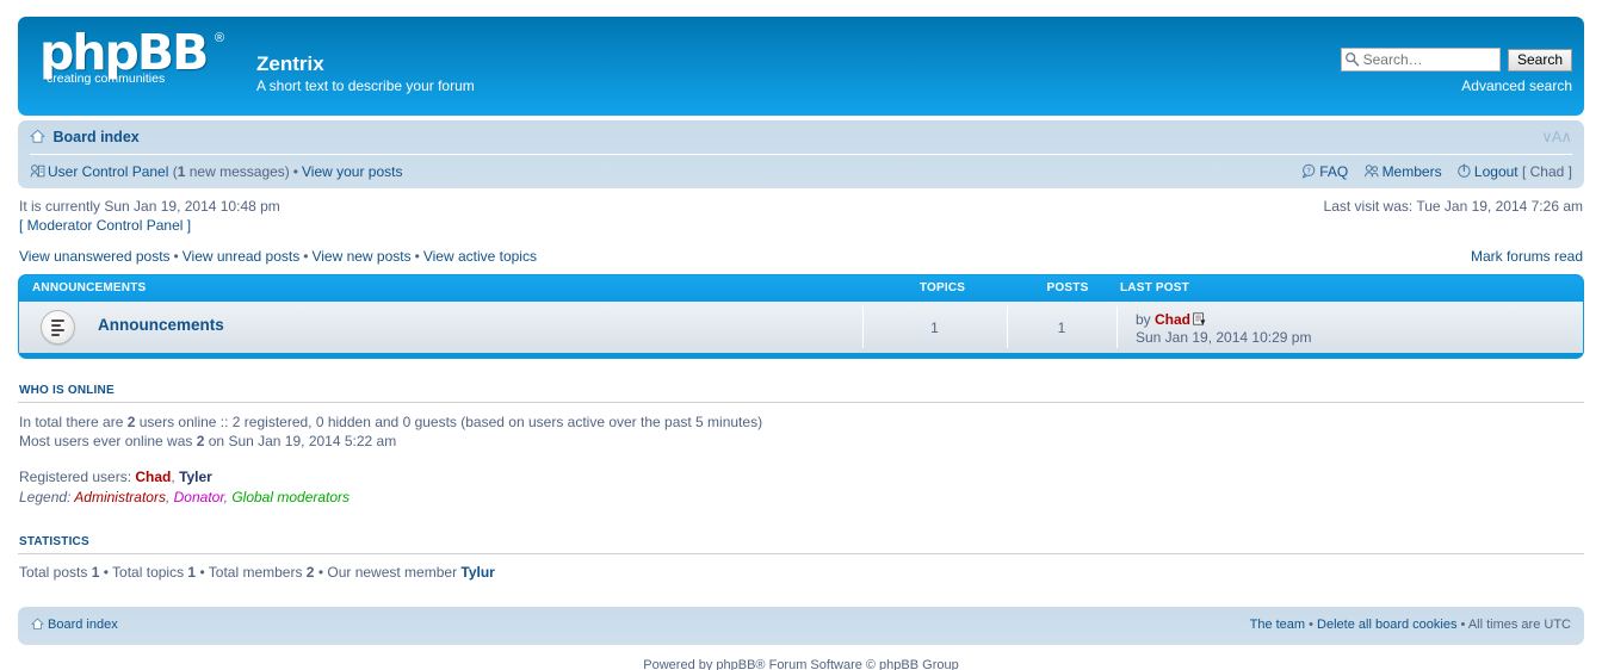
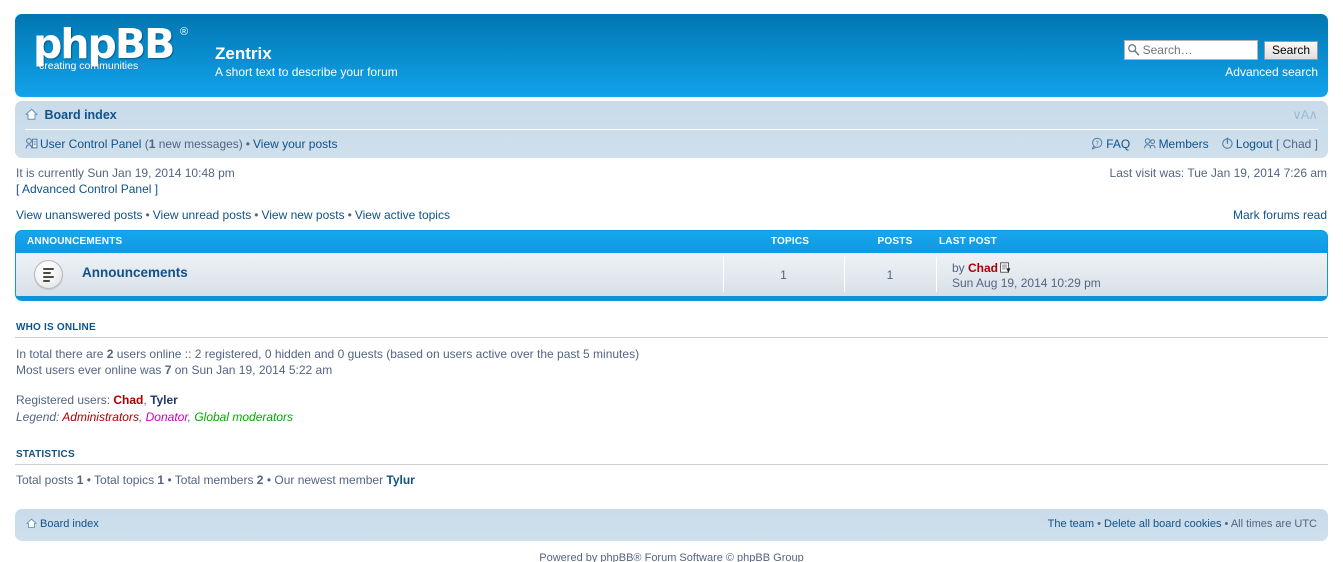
  phpBB
  ®
  creating communities
  Zentrix
  A short text to describe your forum
  Search… Search
  Advanced search
  Board index
  ∨A∧
  User Control Panel (1 new messages) • View your posts
  ?
  FAQ Members Logout [ Chad ]
  It is currently Sun Jan 19, 2014 10:48 pm
- [ Moderator Control Panel ]
+ [ Advanced Control Panel ]
  Last visit was: Tue Jan 19, 2014 7:26 am
  View unanswered posts • View unread posts • View new posts • View active topics
  Mark forums read
  ANNOUNCEMENTS
  TOPICS
  POSTS
  LAST POST
  Announcements
  1
  1
  by Chad
- Sun Jan 19, 2014 10:29 pm
+ Sun Aug 19, 2014 10:29 pm
  WHO IS ONLINE
  In total there are 2 users online :: 2 registered, 0 hidden and 0 guests (based on users active over the past 5 minutes)
- Most users ever online was 2 on Sun Jan 19, 2014 5:22 am
+ Most users ever online was 7 on Sun Jan 19, 2014 5:22 am
  Registered users: Chad, Tyler
  Legend: Administrators, Donator, Global moderators
  STATISTICS
  Total posts 1 • Total topics 1 • Total members 2 • Our newest member Tylur
  Board index
  The team • Delete all board cookies • All times are UTC
  Powered by phpBB® Forum Software © phpBB Group
